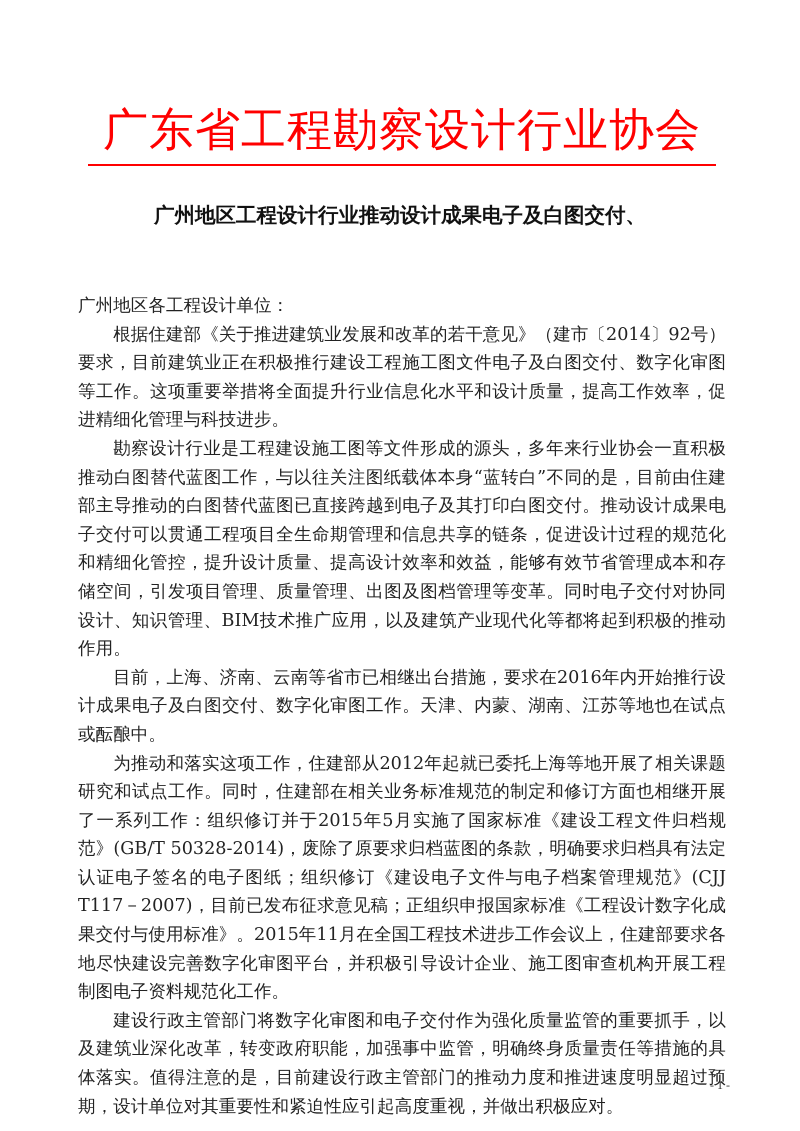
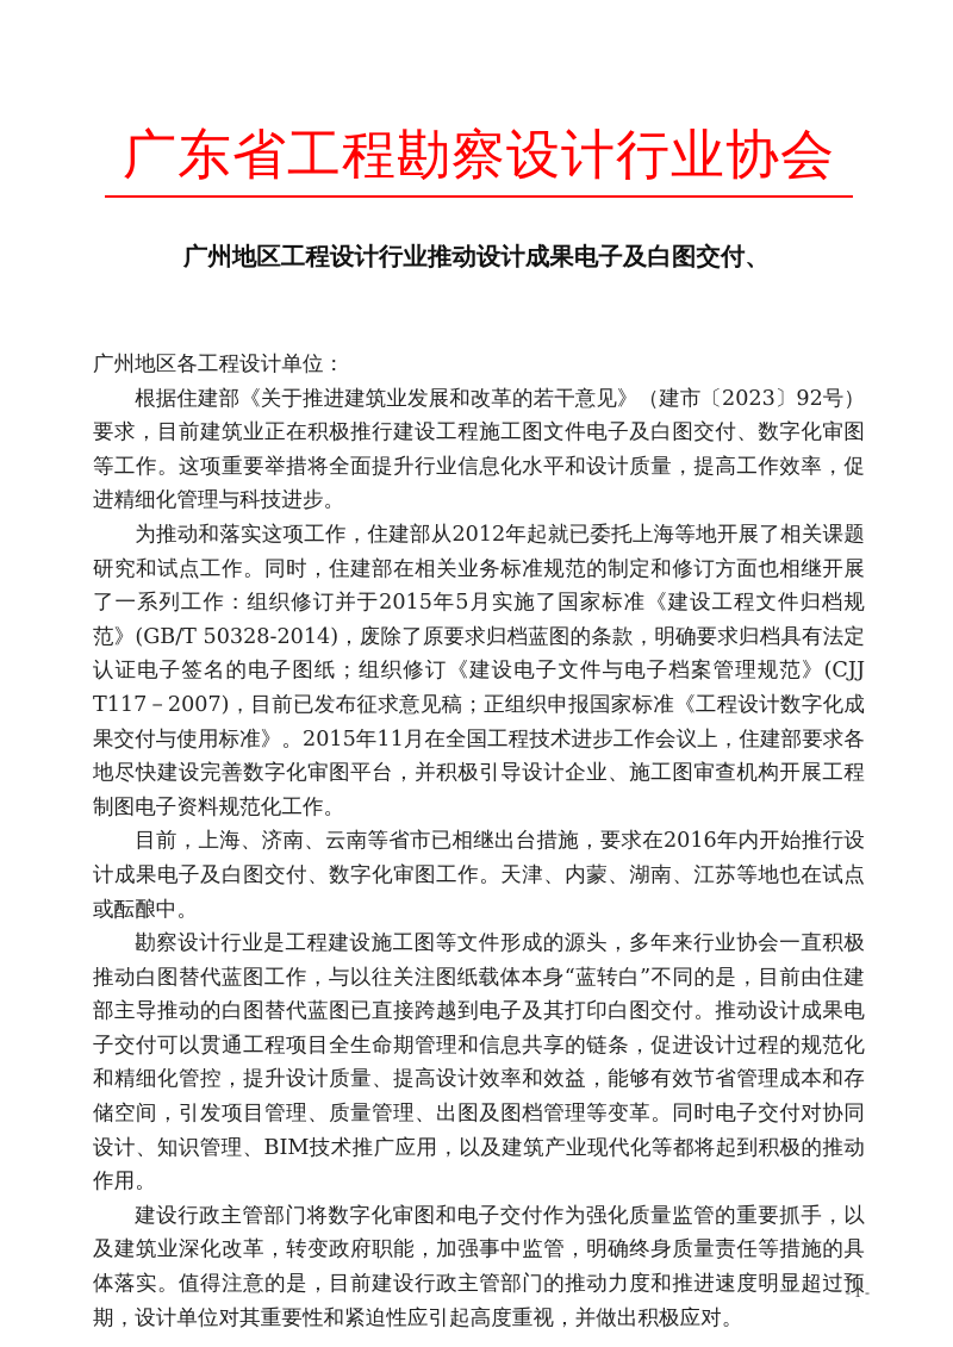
  广东省工程勘察设计行业协会
  广州地区工程设计行业推动设计成果电子及白图交付、
  广州地区各工程设计单位：
- 根据住建部《关于推进建筑业发展和改革的若干意见》（建市〔2014〕92号）要求，目前建筑业正在积极推行建设工程施工图文件电子及白图交付、数字化审图等工作。这项重要举措将全面提升行业信息化水平和设计质量，提高工作效率，促进精细化管理与科技进步。
+ 根据住建部《关于推进建筑业发展和改革的若干意见》（建市〔2023〕92号）要求，目前建筑业正在积极推行建设工程施工图文件电子及白图交付、数字化审图等工作。这项重要举措将全面提升行业信息化水平和设计质量，提高工作效率，促进精细化管理与科技进步。
- 勘察设计行业是工程建设施工图等文件形成的源头，多年来行业协会一直积极推动白图替代蓝图工作，与以往关注图纸载体本身“蓝转白”不同的是，目前由住建部主导推动的白图替代蓝图已直接跨越到电子及其打印白图交付。推动设计成果电子交付可以贯通工程项目全生命期管理和信息共享的链条，促进设计过程的规范化和精细化管控，提升设计质量、提高设计效率和效益，能够有效节省管理成本和存储空间，引发项目管理、质量管理、出图及图档管理等变革。同时电子交付对协同设计、知识管理、BIM技术推广应用，以及建筑产业现代化等都将起到积极的推动作用。
+ 为推动和落实这项工作，住建部从2012年起就已委托上海等地开展了相关课题研究和试点工作。同时，住建部在相关业务标准规范的制定和修订方面也相继开展了一系列工作：组织修订并于2015年5月实施了国家标准《建设工程文件归档规范》(GB/T 50328-2014)，废除了原要求归档蓝图的条款，明确要求归档具有法定认证电子签名的电子图纸；组织修订《建设电子文件与电子档案管理规范》(CJJ T117－2007)，目前已发布征求意见稿；正组织申报国家标准《工程设计数字化成果交付与使用标准》。2015年11月在全国工程技术进步工作会议上，住建部要求各地尽快建设完善数字化审图平台，并积极引导设计企业、施工图审查机构开展工程制图电子资料规范化工作。
  目前，上海、济南、云南等省市已相继出台措施，要求在2016年内开始推行设计成果电子及白图交付、数字化审图工作。天津、内蒙、湖南、江苏等地也在试点或酝酿中。
- 为推动和落实这项工作，住建部从2012年起就已委托上海等地开展了相关课题研究和试点工作。同时，住建部在相关业务标准规范的制定和修订方面也相继开展了一系列工作：组织修订并于2015年5月实施了国家标准《建设工程文件归档规范》(GB/T 50328-2014)，废除了原要求归档蓝图的条款，明确要求归档具有法定认证电子签名的电子图纸；组织修订《建设电子文件与电子档案管理规范》(CJJ T117－2007)，目前已发布征求意见稿；正组织申报国家标准《工程设计数字化成果交付与使用标准》。2015年11月在全国工程技术进步工作会议上，住建部要求各地尽快建设完善数字化审图平台，并积极引导设计企业、施工图审查机构开展工程制图电子资料规范化工作。
+ 勘察设计行业是工程建设施工图等文件形成的源头，多年来行业协会一直积极推动白图替代蓝图工作，与以往关注图纸载体本身“蓝转白”不同的是，目前由住建部主导推动的白图替代蓝图已直接跨越到电子及其打印白图交付。推动设计成果电子交付可以贯通工程项目全生命期管理和信息共享的链条，促进设计过程的规范化和精细化管控，提升设计质量、提高设计效率和效益，能够有效节省管理成本和存储空间，引发项目管理、质量管理、出图及图档管理等变革。同时电子交付对协同设计、知识管理、BIM技术推广应用，以及建筑产业现代化等都将起到积极的推动作用。
  建设行政主管部门将数字化审图和电子交付作为强化质量监管的重要抓手，以及建筑业深化改革，转变政府职能，加强事中监管，明确终身质量责任等措施的具体落实。值得注意的是，目前建设行政主管部门的推动力度和推进速度明显超过预期，设计单位对其重要性和紧迫性应引起高度重视，并做出积极应对。
  - 1 -
